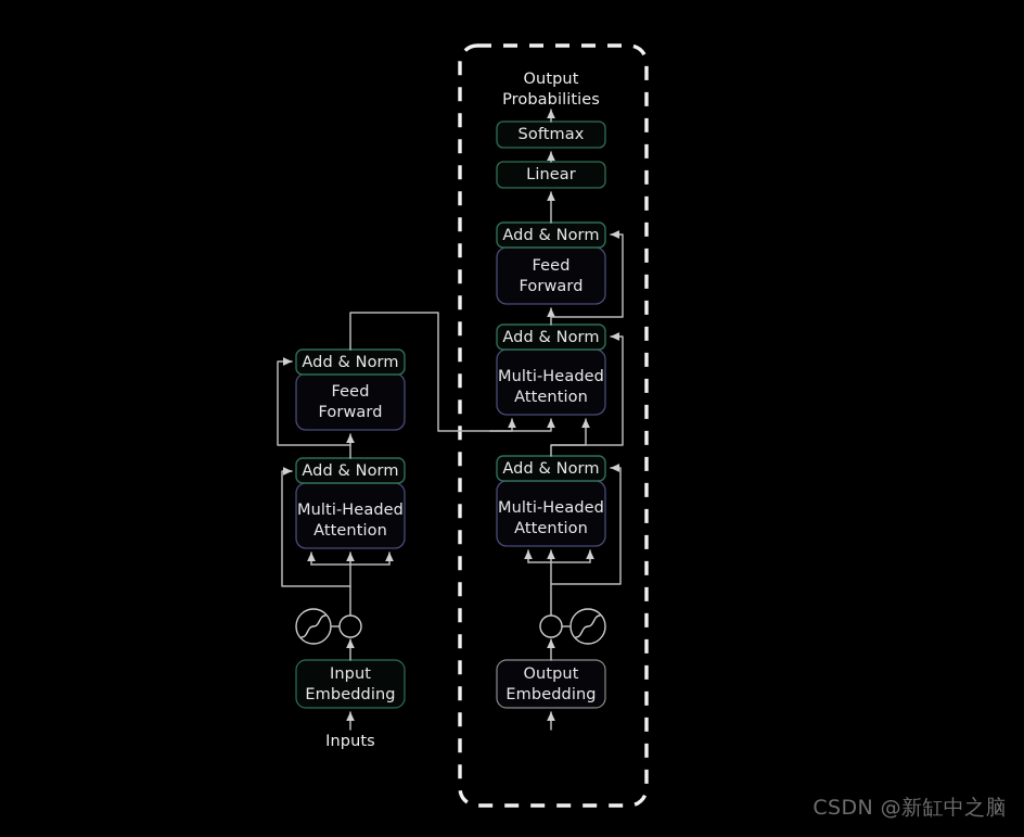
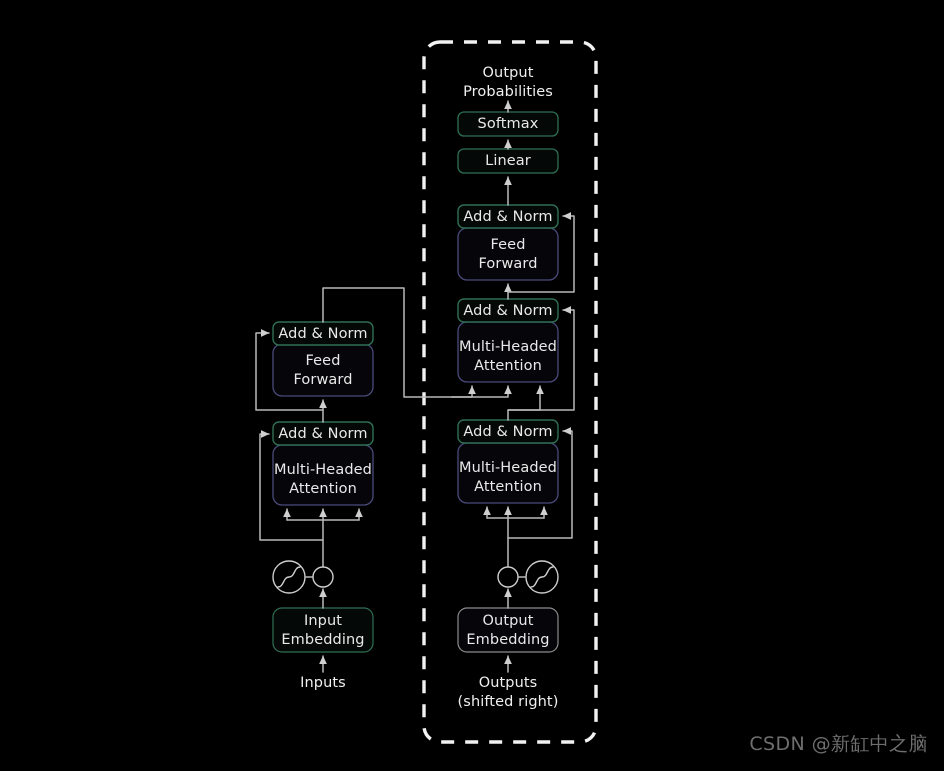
  Output
  Probabilities
  Softmax
  Linear
  Add & Norm
  Feed
  Forward
  Add & Norm
  Multi-Headed
  Attention
  Add & Norm
  Multi-Headed
  Attention
  Output
  Embedding
+ Outputs
+ (shifted right)
  Add & Norm
  Feed
  Forward
  Add & Norm
  Multi-Headed
  Attention
  Input
  Embedding
  Inputs
  CSDN @新缸中之脑
